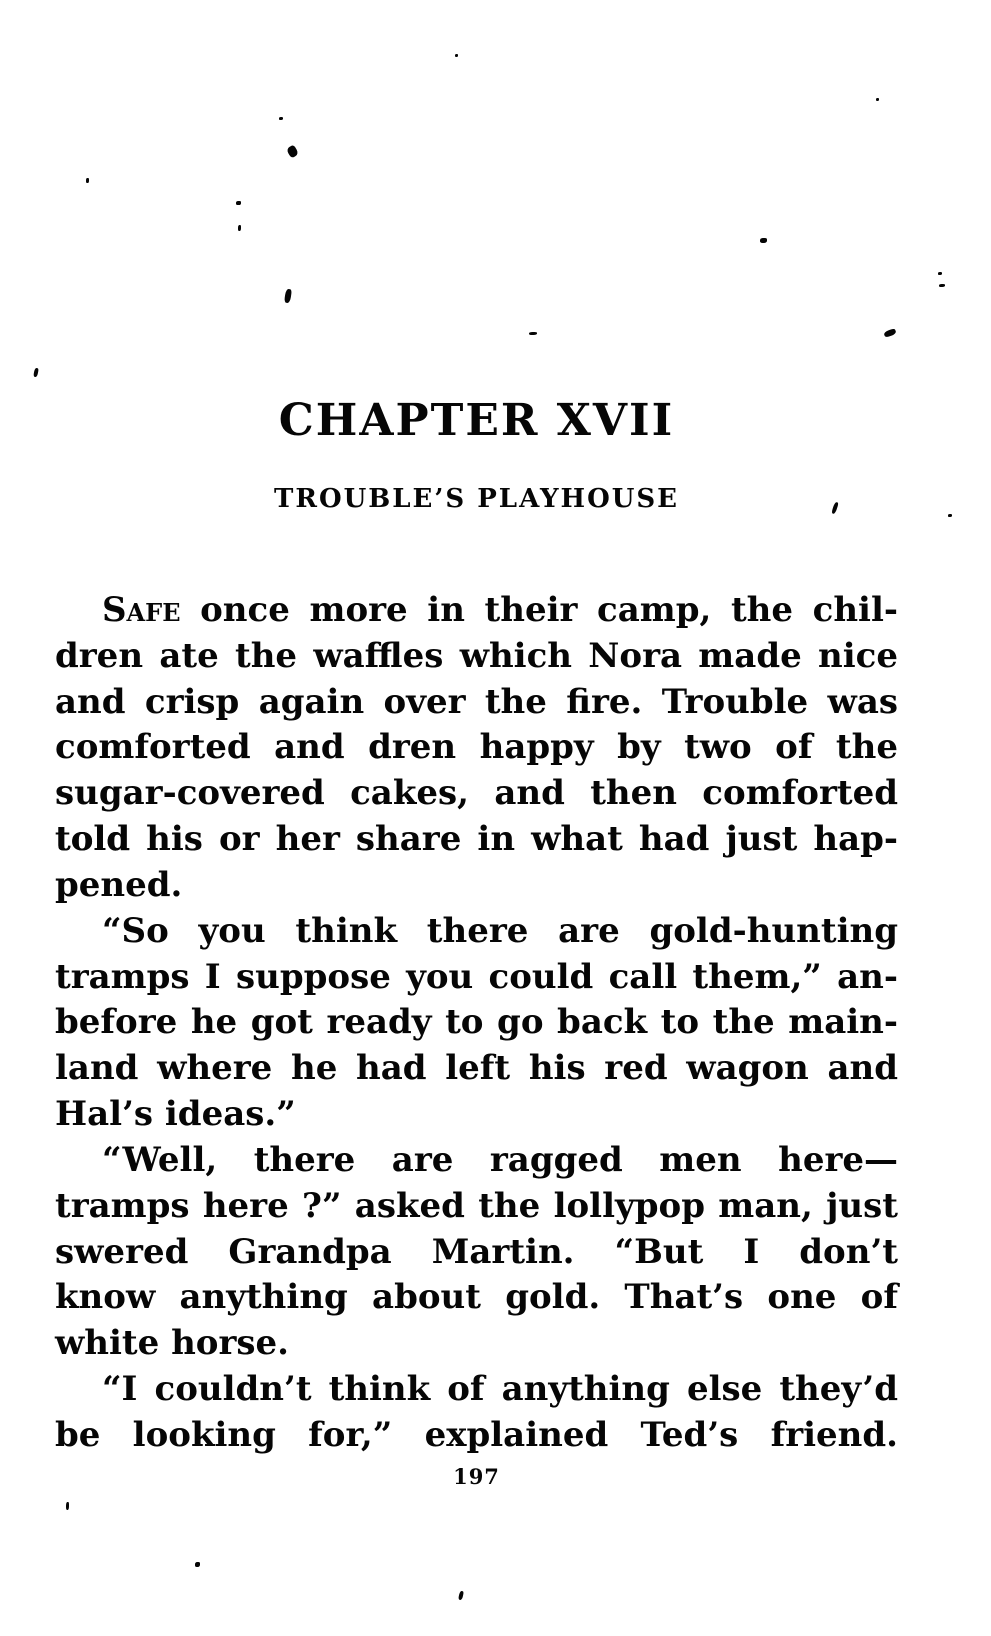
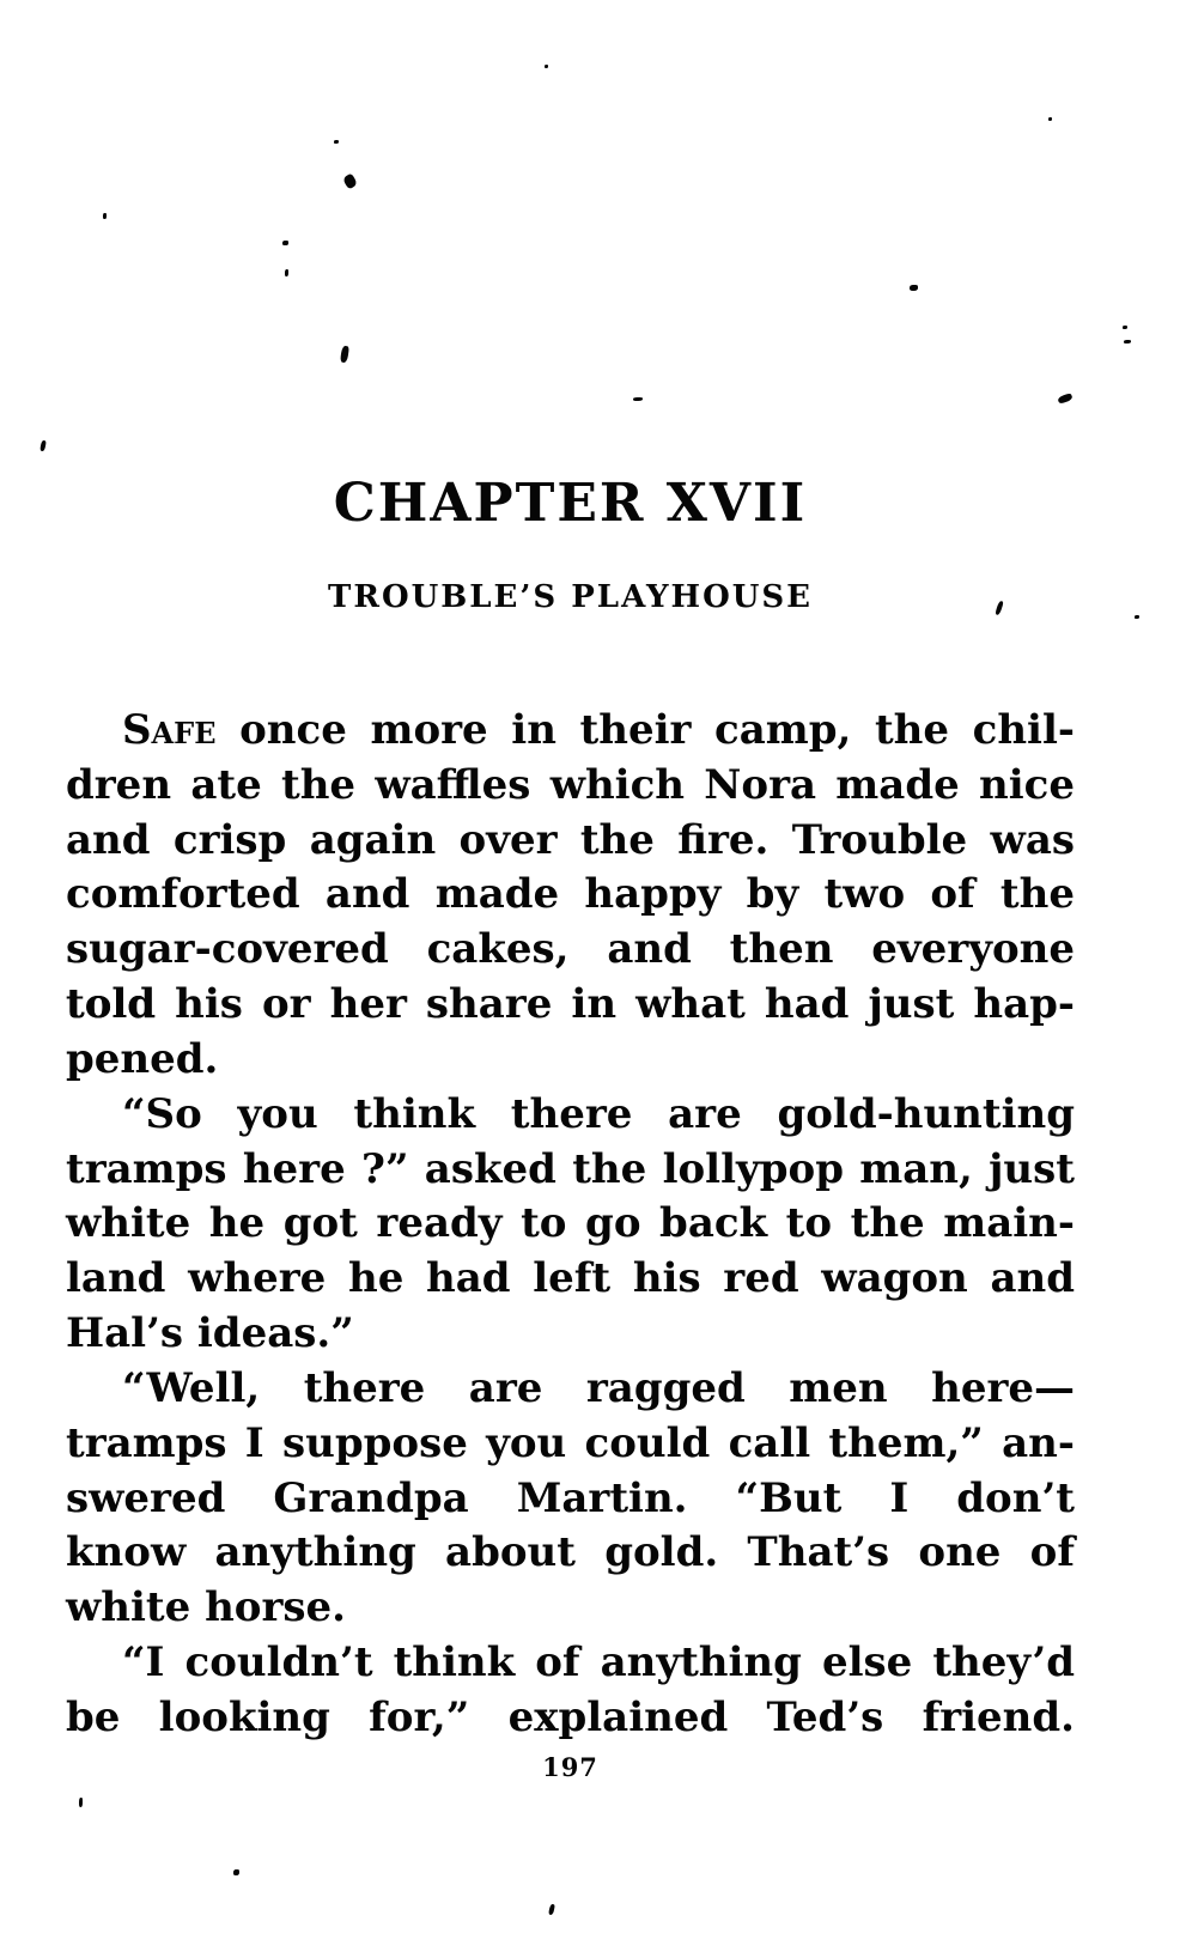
  CHAPTER XVII
  TROUBLE’S PLAYHOUSE
  Safe once more in their camp, the chil-
  dren ate the waffles which Nora made nice
  and crisp again over the fire. Trouble was
- comforted and dren happy by two of the
+ comforted and made happy by two of the
- sugar-covered cakes, and then comforted told
+ sugar-covered cakes, and then everyone told
  told his or her share in what had just hap-
  pened.
  “So you think there are gold-hunting
- tramps I suppose you could call them,” an-
+ tramps here ?” asked the lollypop man, just
- before he got ready to go back to the main-
+ white he got ready to go back to the main-
  land where he had left his red wagon and
  Hal’s ideas.”
  “Well, there are ragged men here—
- tramps here ?” asked the lollypop man, just
+ tramps I suppose you could call them,” an-
  swered Grandpa Martin. “But I don’t
  know anything about gold. That’s one of
  white horse.
  “I couldn’t think of anything else they’d
  be looking for,” explained Ted’s friend.
  197
